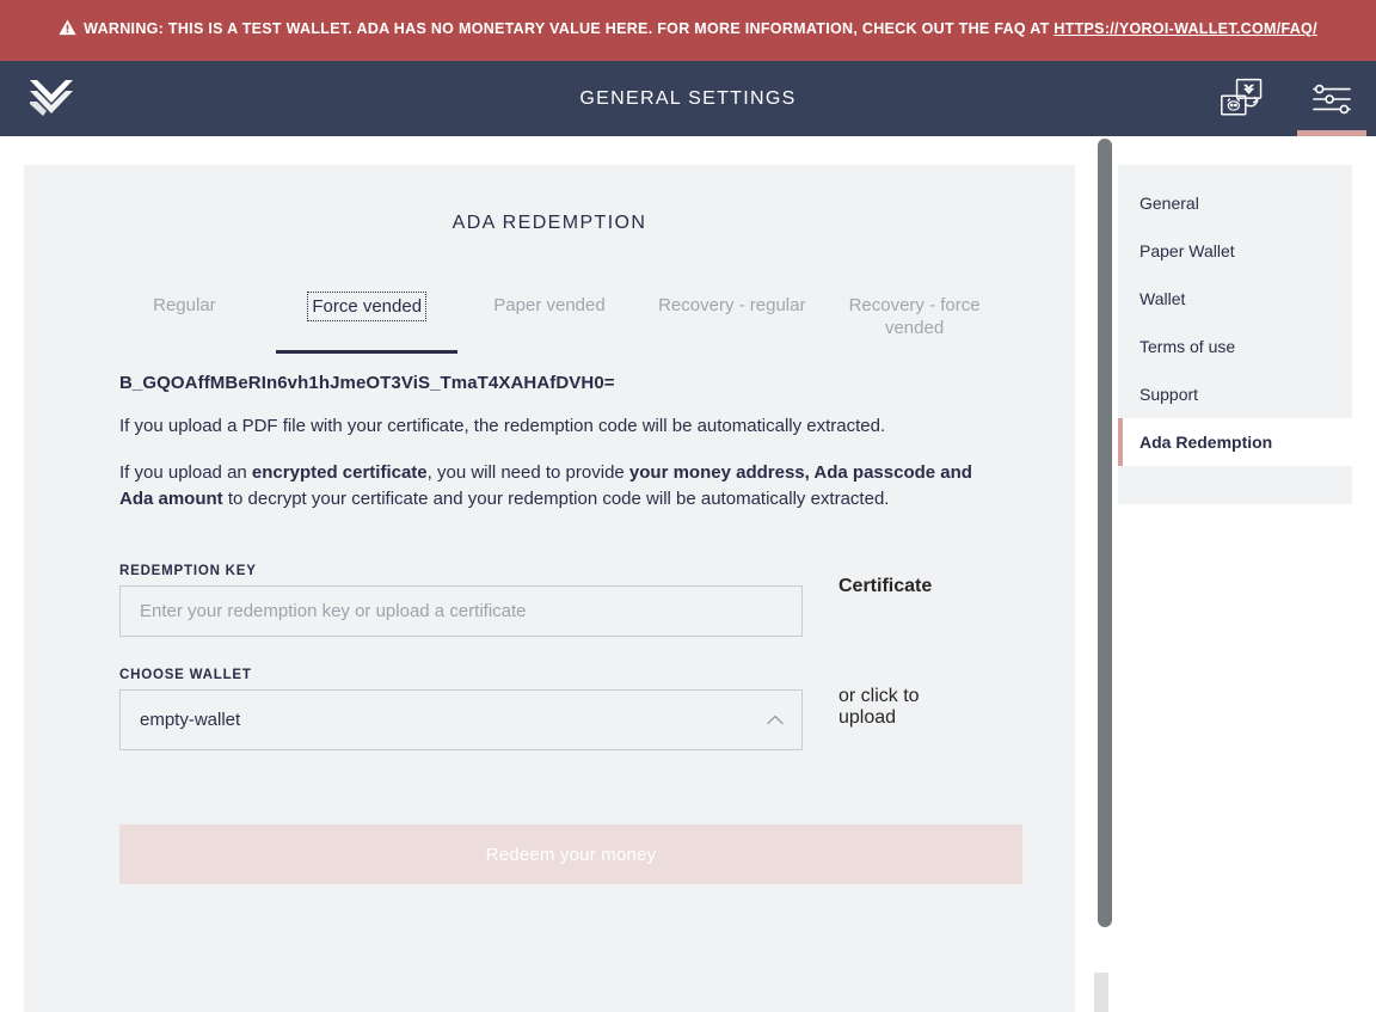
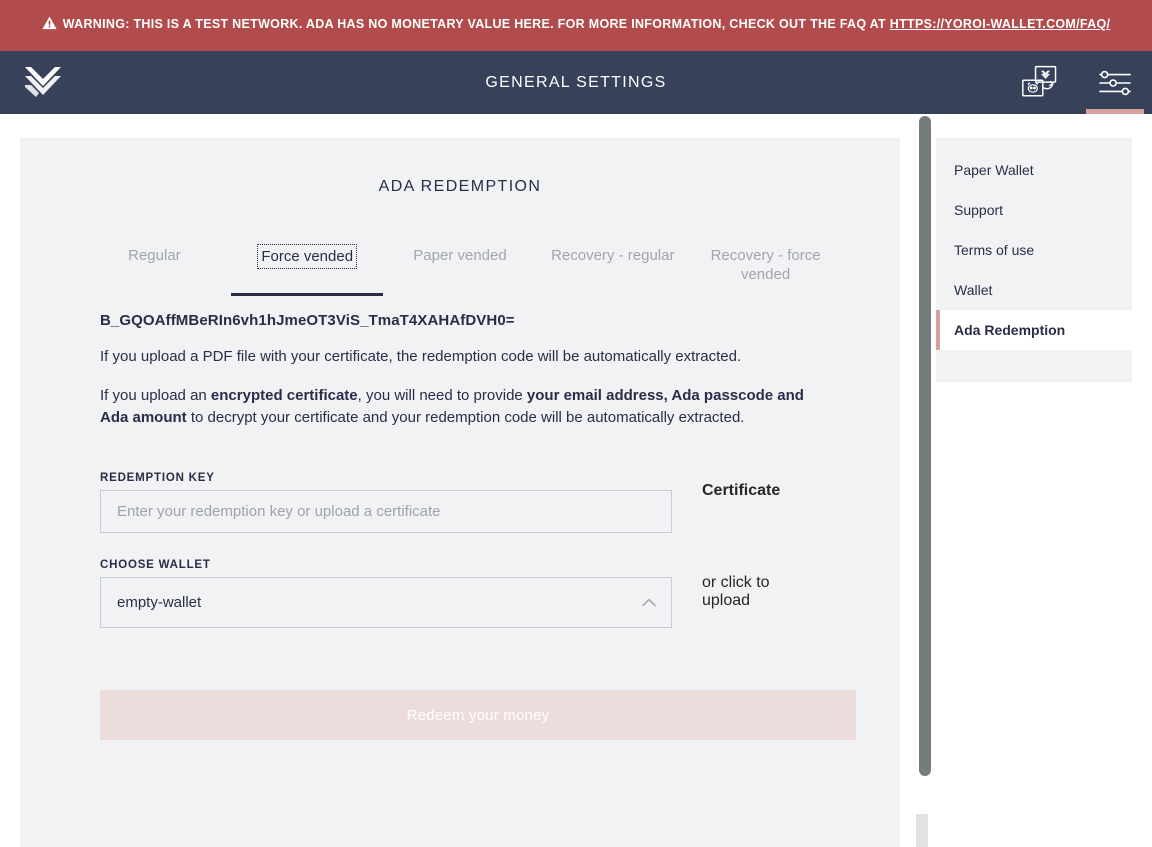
- WARNING: THIS IS A TEST WALLET. ADA HAS NO MONETARY VALUE HERE. FOR MORE INFORMATION, CHECK OUT THE FAQ AT HTTPS://YOROI-WALLET.COM/FAQ/
+ WARNING: THIS IS A TEST NETWORK. ADA HAS NO MONETARY VALUE HERE. FOR MORE INFORMATION, CHECK OUT THE FAQ AT HTTPS://YOROI-WALLET.COM/FAQ/
  GENERAL SETTINGS
  ADA REDEMPTION
  Regular
  Force vended
  Paper vended
  Recovery - regular
  Recovery - force vended
  B_GQOAffMBeRIn6vh1hJmeOT3ViS_TmaT4XAHAfDVH0=
  If you upload a PDF file with your certificate, the redemption code will be automatically extracted.
- If you upload an encrypted certificate, you will need to provide your money address, Ada passcode and Ada amount to decrypt your certificate and your redemption code will be automatically extracted.
+ If you upload an encrypted certificate, you will need to provide your email address, Ada passcode and Ada amount to decrypt your certificate and your redemption code will be automatically extracted.
  REDEMPTION KEY
  Enter your redemption key or upload a certificate
  CHOOSE WALLET
  empty-wallet
  Certificate
  or click to upload
  Redeem your money
- General
  Paper Wallet
- Wallet
+ Support
  Terms of use
- Support
+ Wallet
  Ada Redemption
